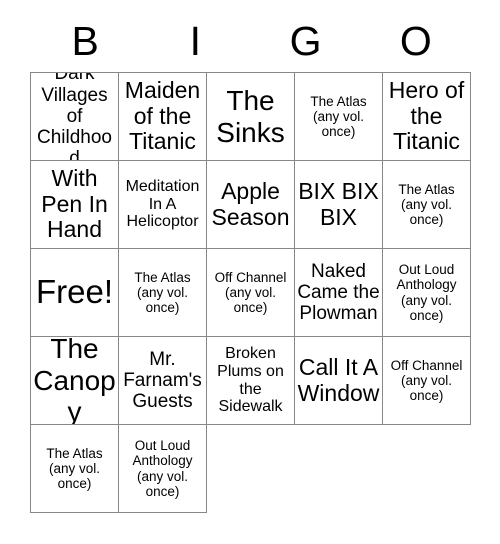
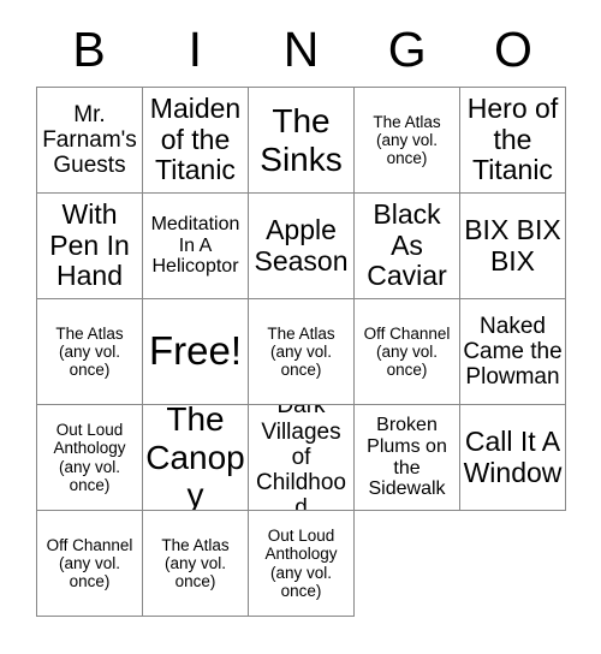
  B
  I
+ N
  G
  O
- Dark Villages of Childhood
+ Mr. Farnam's Guests
  Maiden of the Titanic
  The Sinks
  The Atlas (any vol. once)
  Hero of the Titanic
  With Pen In Hand
  Meditation In A Helicoptor
  Apple Season
+ Black As Caviar
  BIX BIX BIX
  The Atlas (any vol. once)
  Free!
  The Atlas (any vol. once)
  Off Channel (any vol. once)
  Naked Came the Plowman
  Out Loud Anthology (any vol. once)
  The Canopy
- Mr. Farnam's Guests
+ Dark Villages of Childhood
  Broken Plums on the Sidewalk
  Call It A Window
  Off Channel (any vol. once)
  The Atlas (any vol. once)
  Out Loud Anthology (any vol. once)
